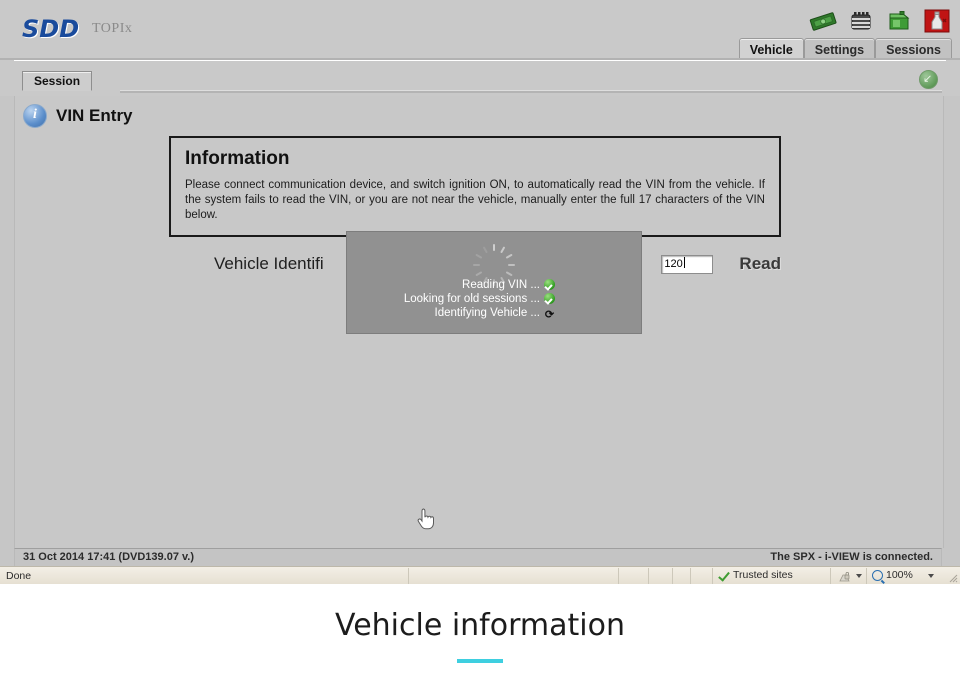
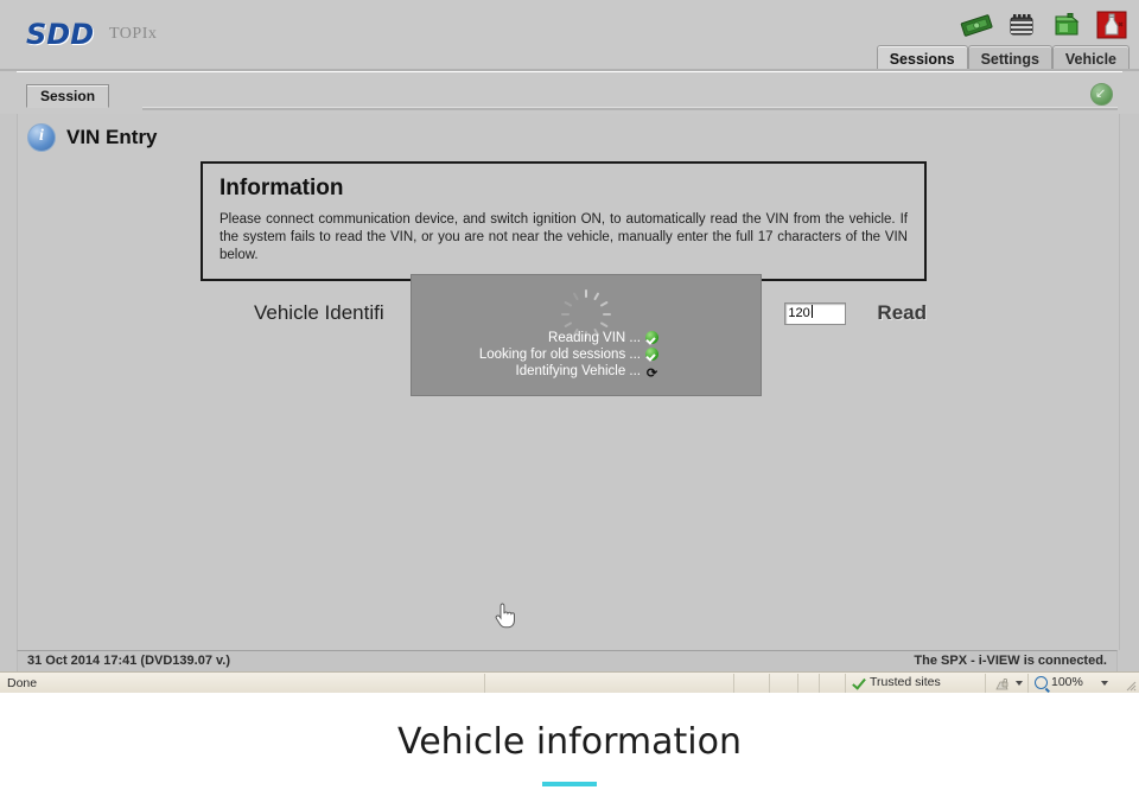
  SDD
  TOPIx
- Vehicle
+ Sessions
  Settings
- Sessions
+ Vehicle
  Session
  ↙
  i
  VIN Entry
  Information
  Please connect communication device, and switch ignition ON, to automatically read the VIN from the vehicle. If the system fails to read the VIN, or you are not near the vehicle, manually enter the full 17 characters of the VIN below.
  Vehicle Identifi
  120
  Read
  Reading VIN ...
  Looking for old sessions ...
  Identifying Vehicle ... ⟳
  31 Oct 2014 17:41 (DVD139.07 v.)
  The SPX - i-VIEW is connected.
  Done
  Trusted sites
  100%
  Vehicle information
